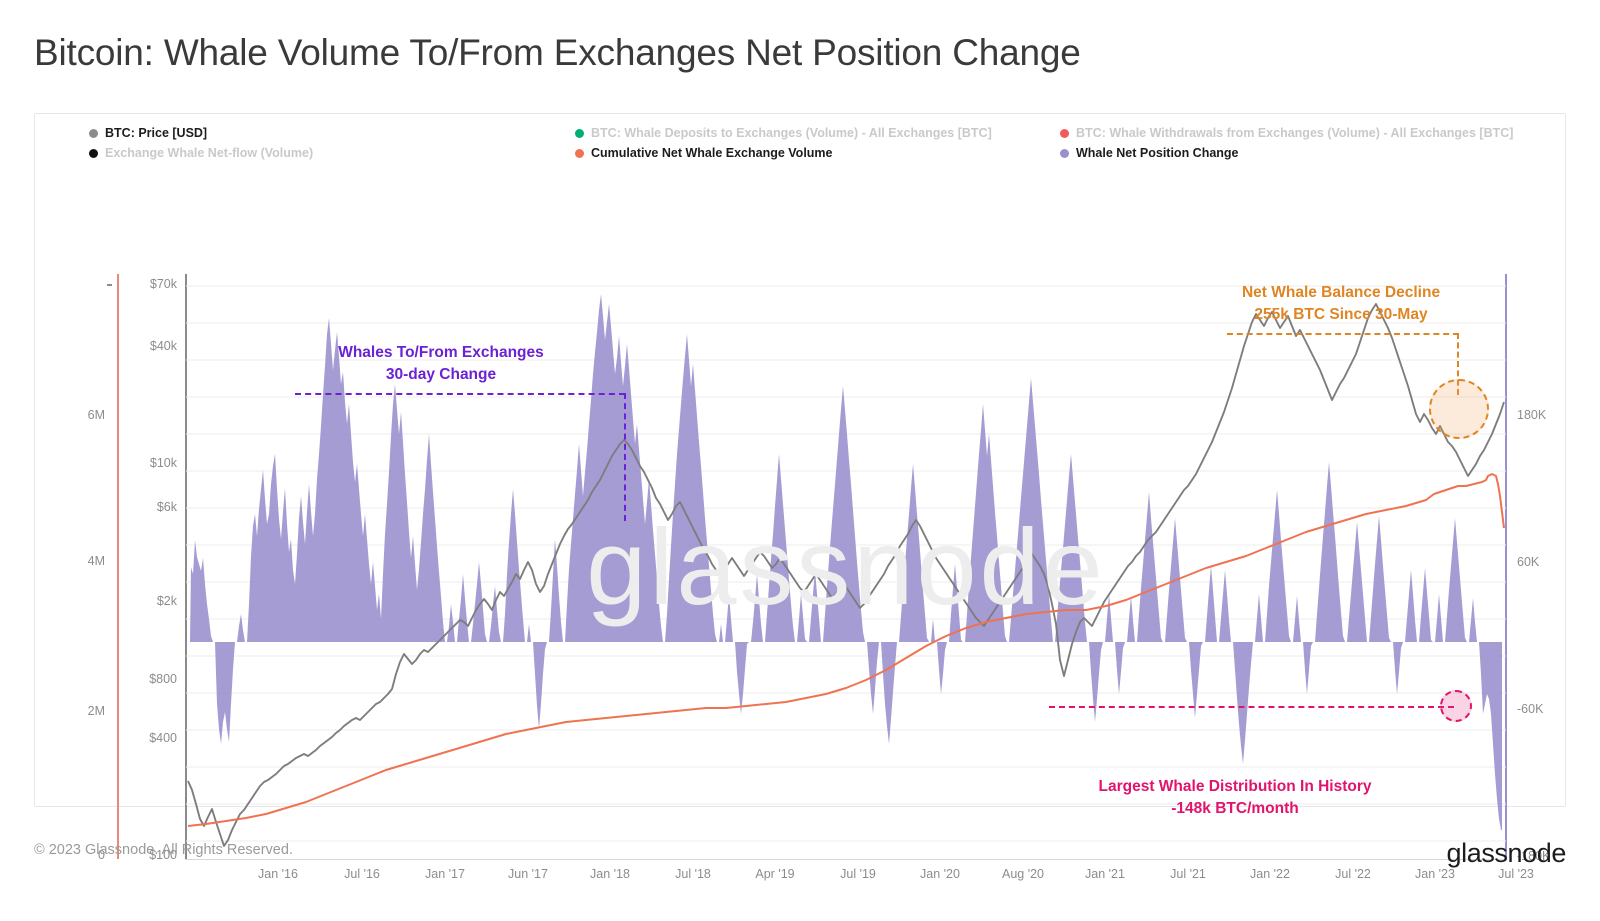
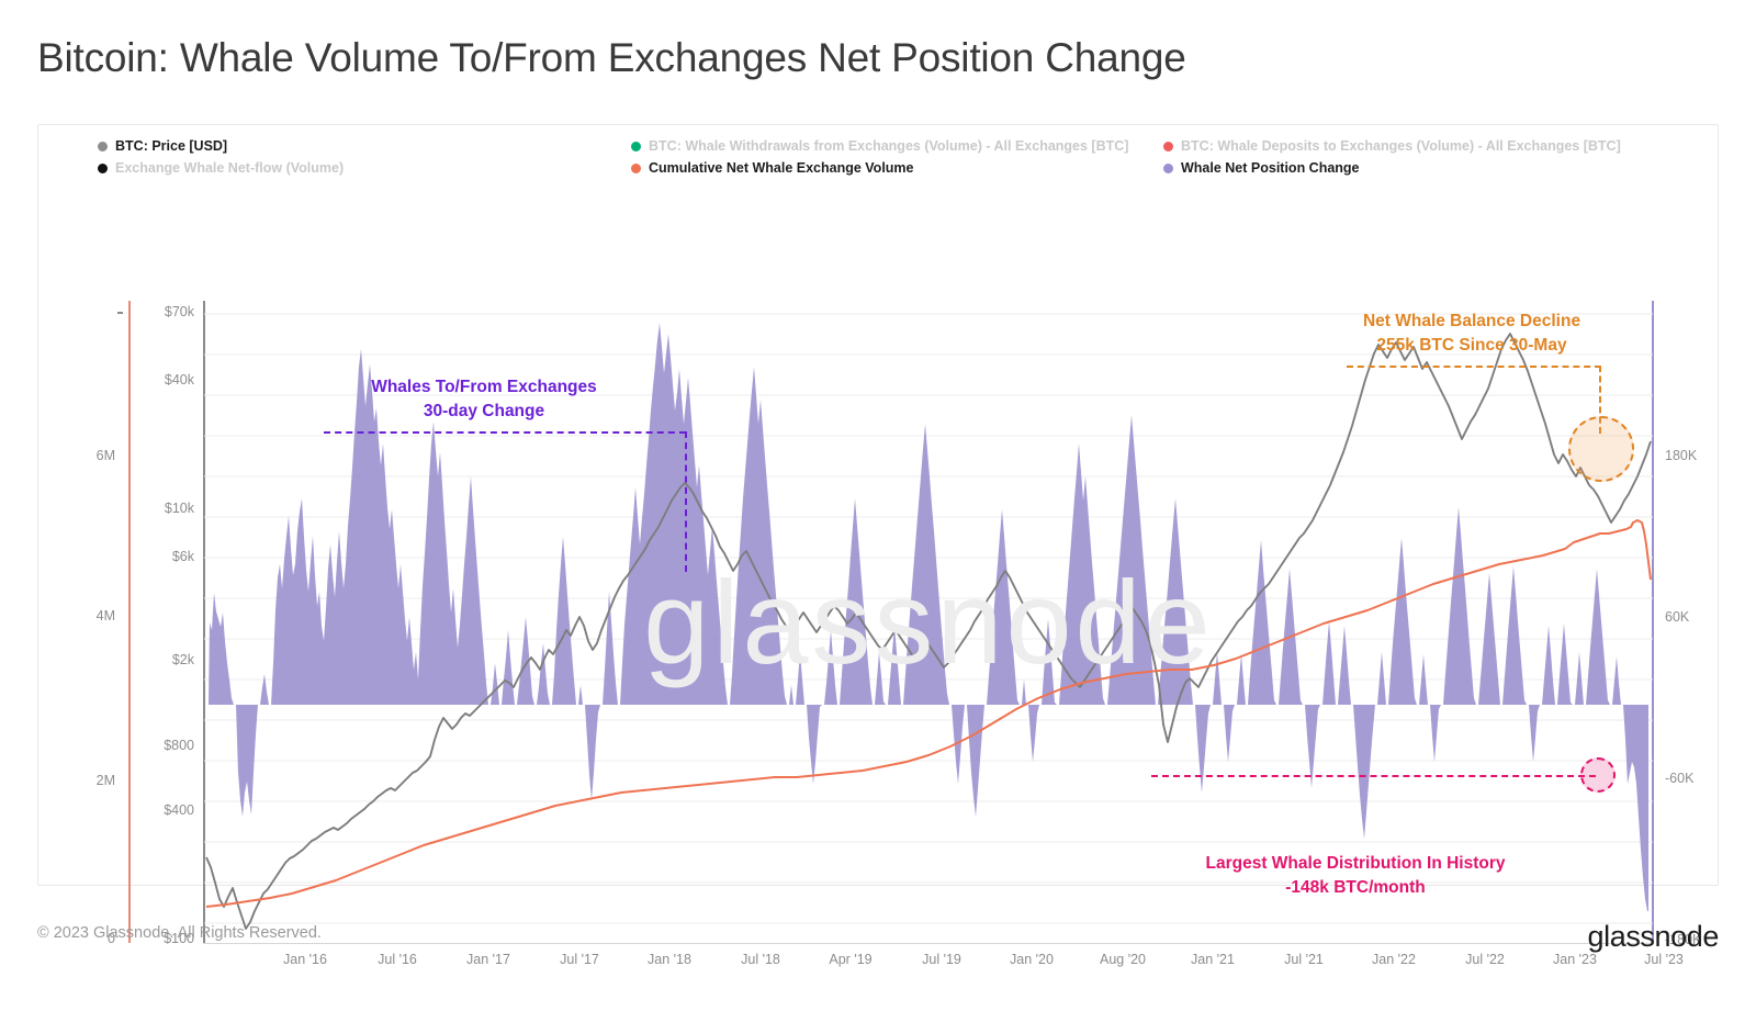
  Bitcoin: Whale Volume To/From Exchanges Net Position Change
  BTC: Price [USD]
  Exchange Whale Net-flow (Volume)
- BTC: Whale Deposits to Exchanges (Volume) - All Exchanges [BTC]
+ BTC: Whale Withdrawals from Exchanges (Volume) - All Exchanges [BTC]
  Cumulative Net Whale Exchange Volume
- BTC: Whale Withdrawals from Exchanges (Volume) - All Exchanges [BTC]
+ BTC: Whale Deposits to Exchanges (Volume) - All Exchanges [BTC]
  Whale Net Position Change
  6M
  4M
  2M
  0
  $70k
  $40k
  $10k
  $6k
  $2k
  $800
  $400
  $100
  180K
  60K
  -60K
  -180K
  Jan '16
  Jul '16
  Jan '17
- Jun '17
+ Jul '17
  Jan '18
  Jul '18
  Apr '19
  Jul '19
  Jan '20
  Aug '20
  Jan '21
  Jul '21
  Jan '22
  Jul '22
  Jan '23
  Jul '23
  glassnode
  Whales To/From Exchanges
  30-day Change
  Net Whale Balance Decline
  255k BTC Since 30-May
  Largest Whale Distribution In History
  -148k BTC/month
  © 2023 Glassnode. All Rights Reserved.
  glassnode
